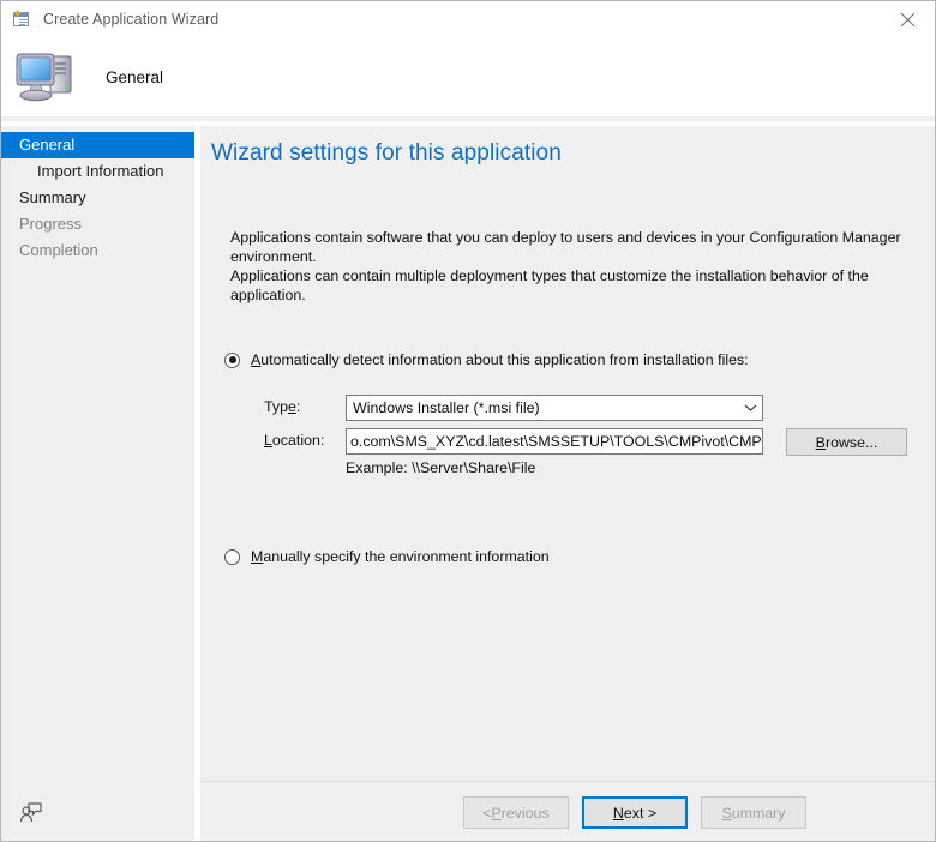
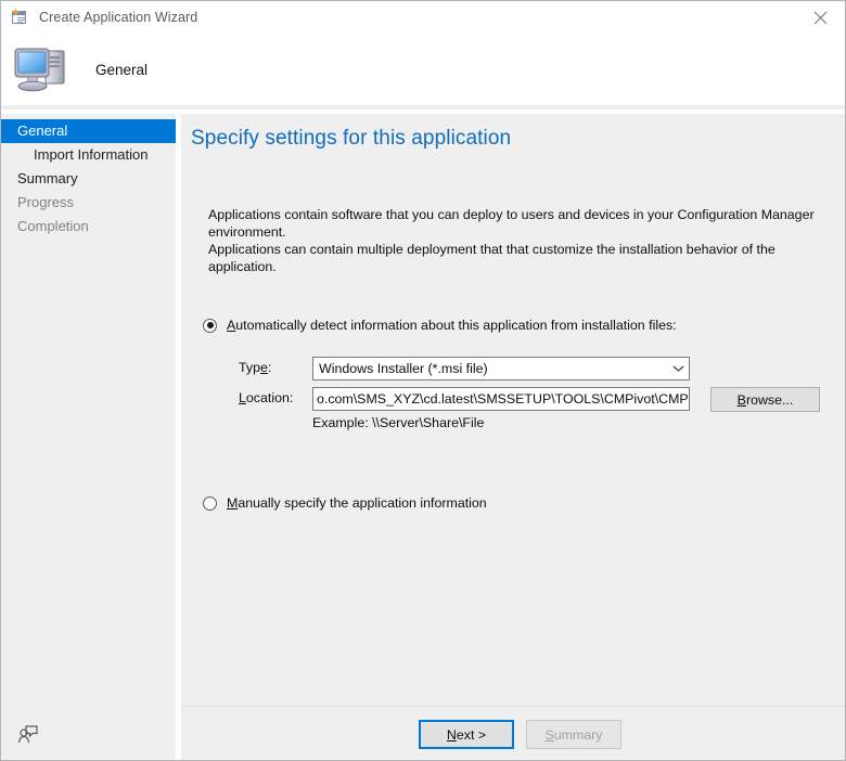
  ✦
  Create Application Wizard
  General
  General
  Import Information
  Summary
  Progress
  Completion
- Wizard settings for this application
+ Specify settings for this application
  Applications contain software that you can deploy to users and devices in your Configuration Manager environment.
- Applications can contain multiple deployment types that customize the installation behavior of the application.
+ Applications can contain multiple deployment that that customize the installation behavior of the application.
  Automatically detect information about this application from installation files:
  Type:
  Windows Installer (*.msi file)
  Location:
  o.com\SMS_XYZ\cd.latest\SMSSETUP\TOOLS\CMPivot\CMP
  B
  rowse...
  Example: \\Server\Share\File
- Manually specify the environment information
+ Manually specify the application information
- <
- P
- revious
  N
  ext >
  S
  ummary
